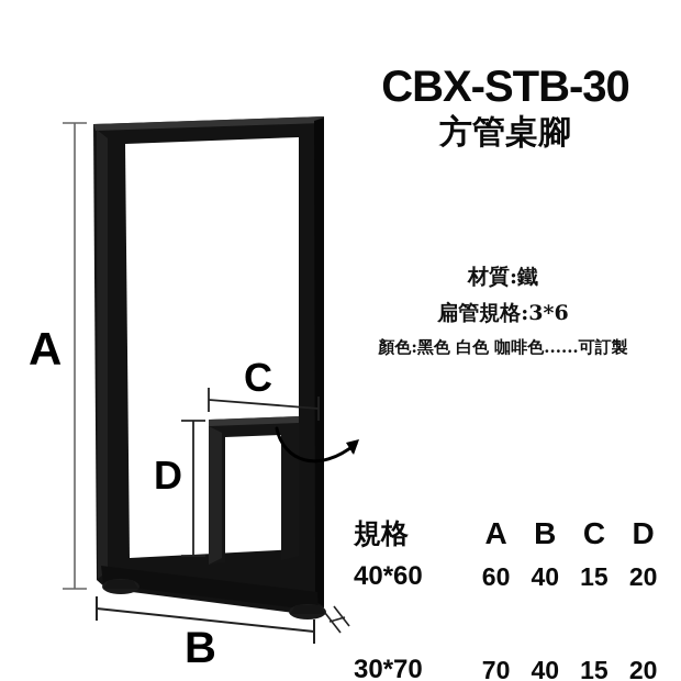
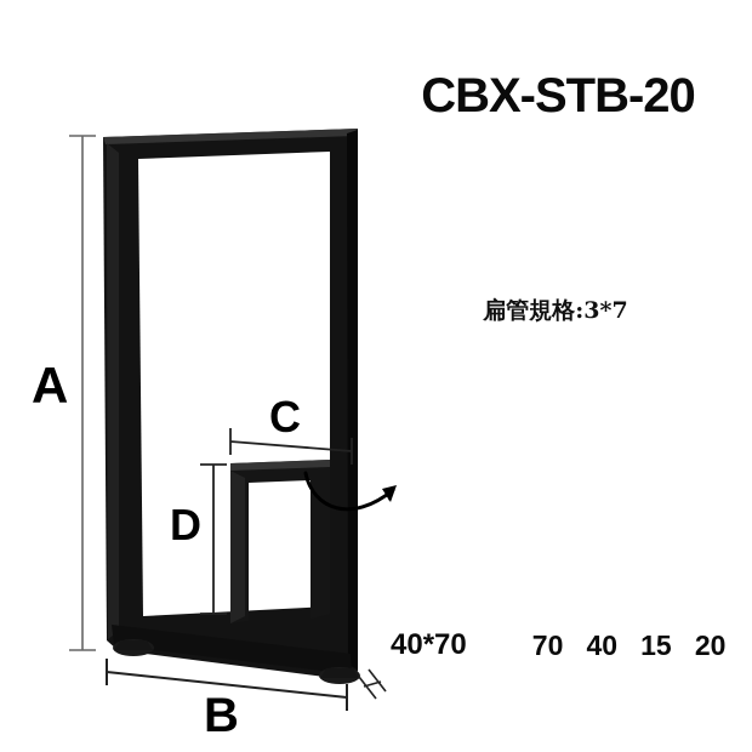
  A
  B
  C
  D
- CBX-STB-30
+ CBX-STB-20
- 方管桌腳
- 材質:鐵
- 扁管規格:3*6
+ 扁管規格:3*7
- 顏色:黑色 白色 咖啡色......可訂製
- 規格	A	B	C	D
- 40*60	60	40	15	20
- 30*70	70	40	15	20
+ 40*70	70	40	15	20
